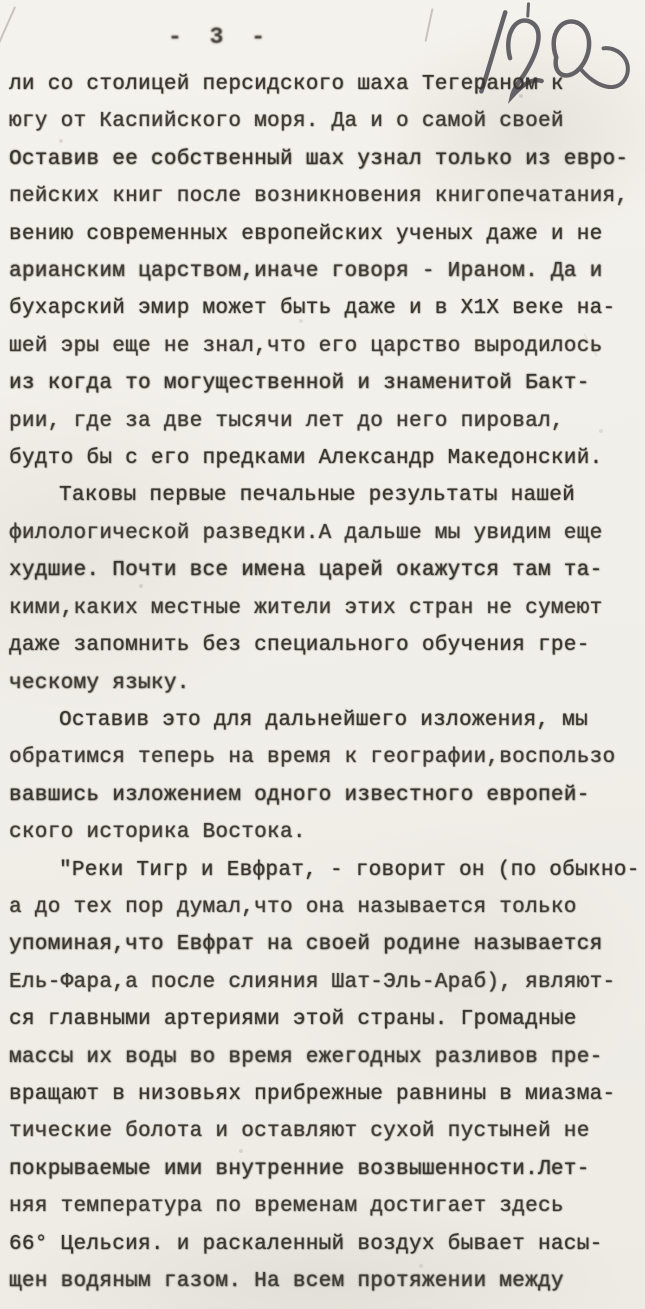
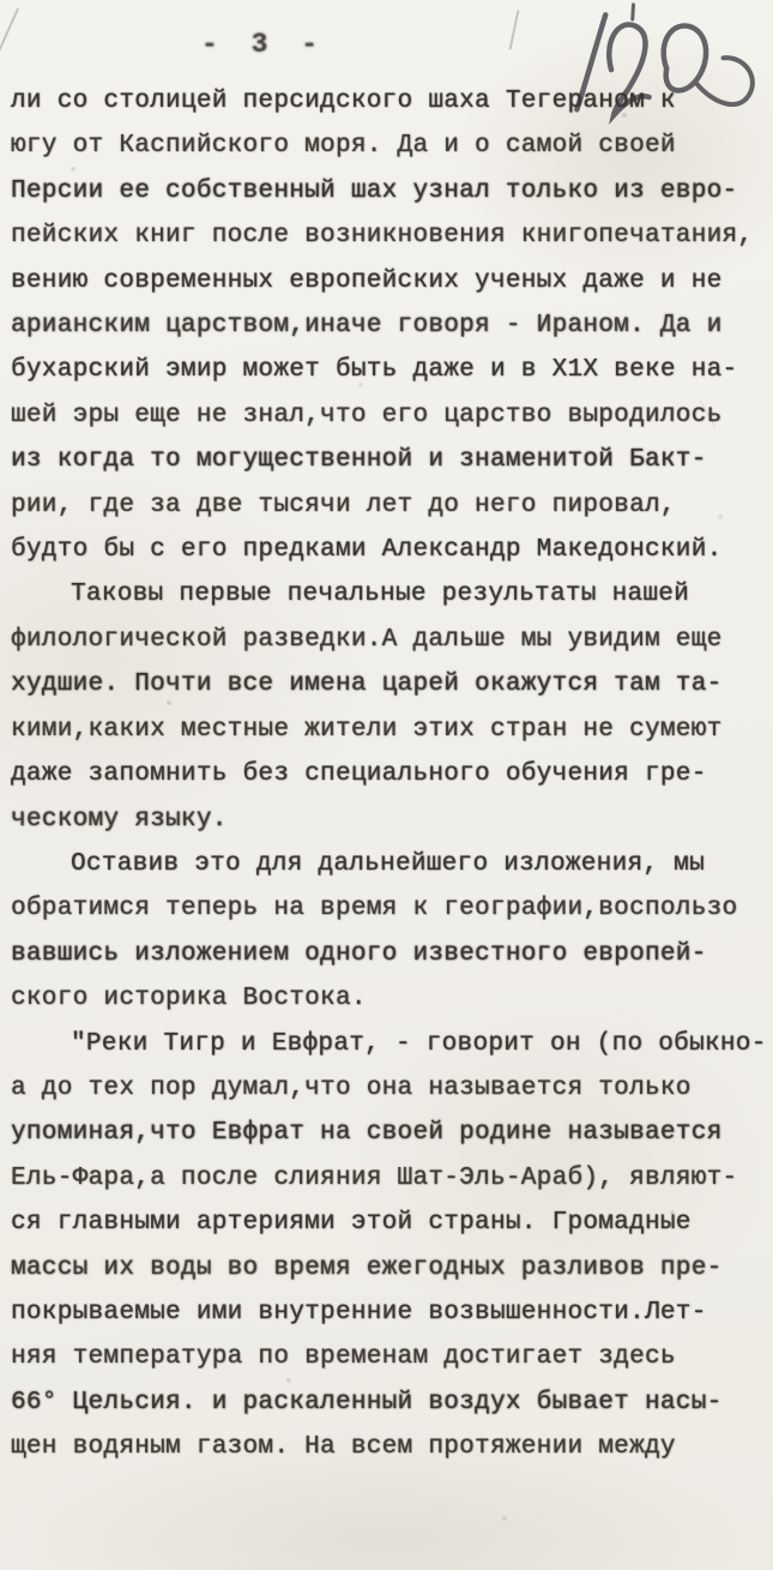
  - 3 -
  ли со столицей персидского шаха Тегераном к
  югу от Каспийского моря. Да и о самой своей
- Оставив ее собственный шах узнал только из евро-
+ Персии ее собственный шах узнал только из евро-
  пейских книг после возникновения книгопечатания,
  вению современных европейских ученых даже и не
  арианским царством,иначе говоря - Ираном. Да и
  бухарский эмир может быть даже и в Х1Х веке на-
  шей эры еще не знал,что его царство выродилось
  из когда то могущественной и знаменитой Бакт-
  рии, где за две тысячи лет до него пировал,
  будто бы с его предками Александр Македонский.
  Таковы первые печальные результаты нашей
  филологической разведки.А дальше мы увидим еще
  худшие. Почти все имена царей окажутся там та-
  кими,каких местные жители этих стран не сумеют
  даже запомнить без специального обучения гре-
  ческому языку.
  Оставив это для дальнейшего изложения, мы
  обратимся теперь на время к географии,воспользо
  вавшись изложением одного известного европей-
  ского историка Востока.
  "Реки Тигр и Евфрат, - говорит он (по обыкно-
  а до тех пор думал,что она называется только
  упоминая,что Евфрат на своей родине называется
  Ель-Фара,а после слияния Шат-Эль-Араб), являют-
  ся главными артериями этой страны. Громадные
  массы их воды во время ежегодных разливов пре-
- вращают в низовьях прибрежные равнины в миазма-
- тические болота и оставляют сухой пустыней не
  покрываемые ими внутренние возвышенности.Лет-
  няя температура по временам достигает здесь
  66° Цельсия. и раскаленный воздух бывает насы-
  щен водяным газом. На всем протяжении между
